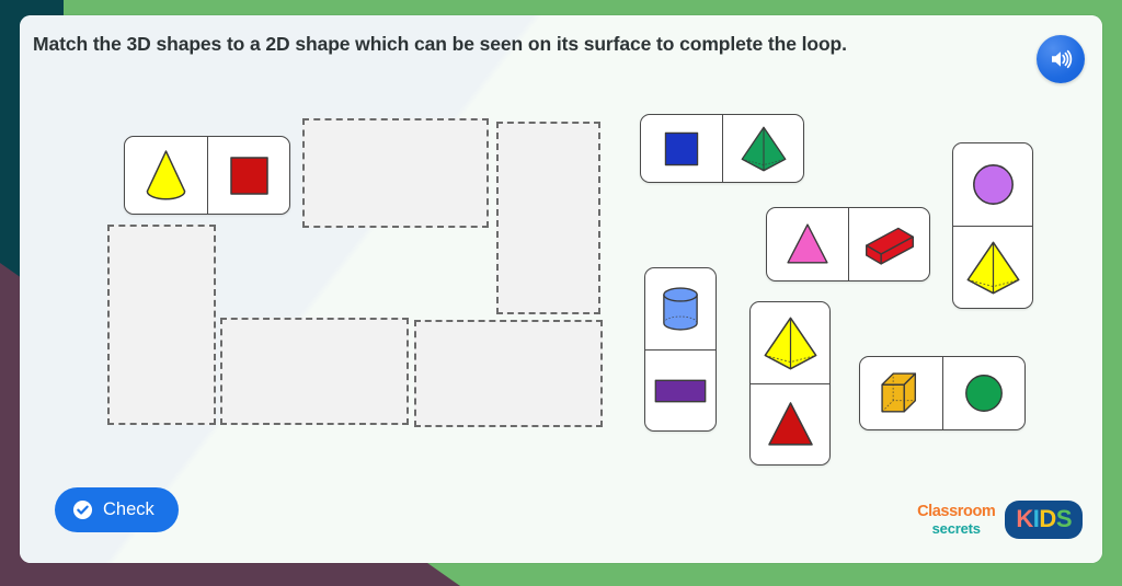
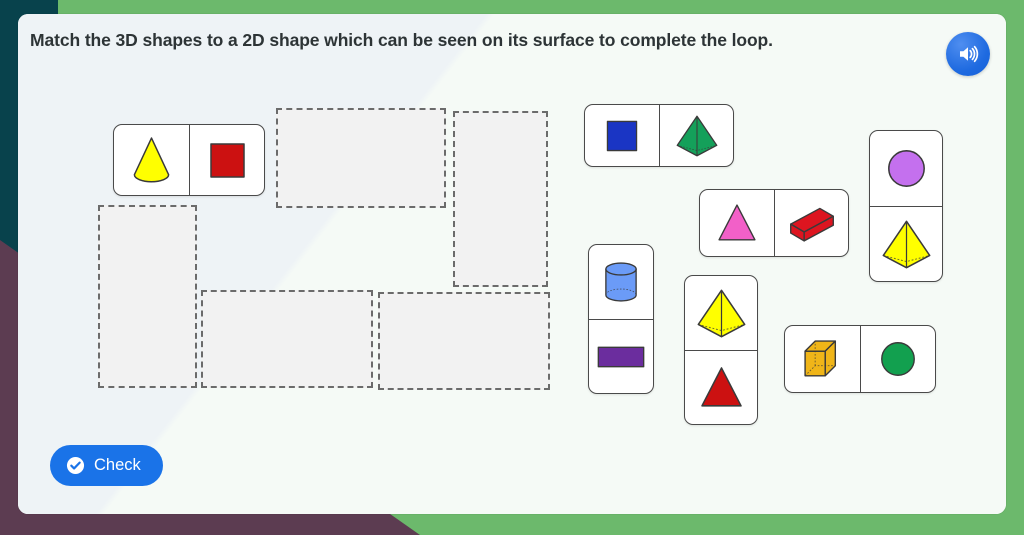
  Match the 3D shapes to a 2D shape which can be seen on its surface to complete the loop.
  Check
- Classroom
- secrets
- K
- I
- D
- S
